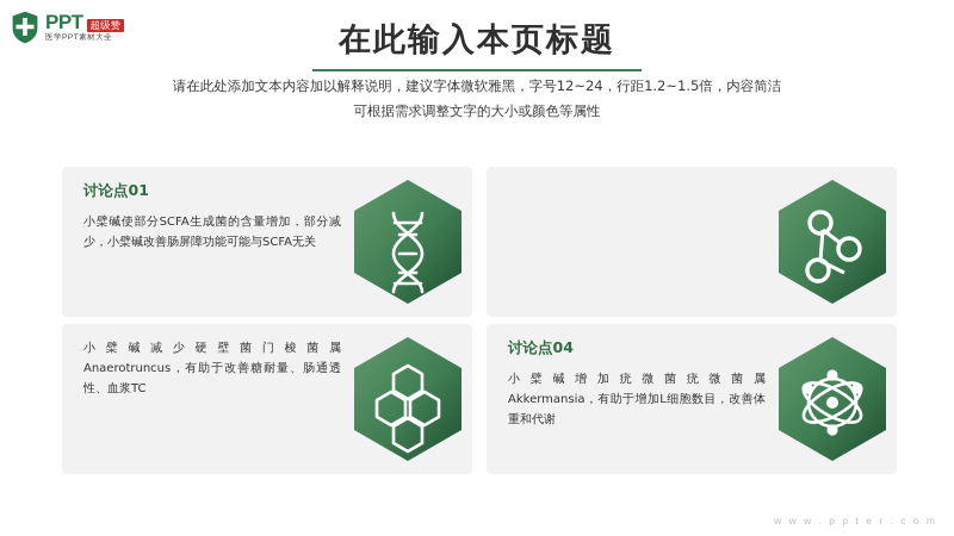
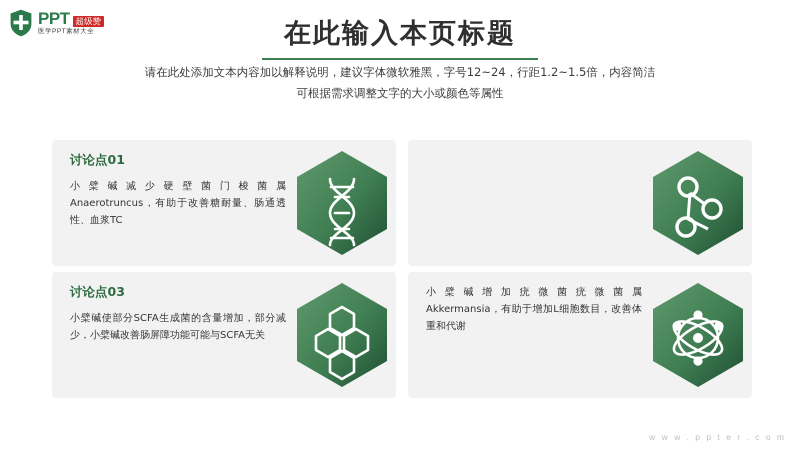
  PPT
  超级赞
  在此输入本页标题
  请在此处添加文本内容加以解释说明，建议字体微软雅黑，字号12~24，行距1.2~1.5倍，内容简洁
  可根据需求调整文字的大小或颜色等属性
  讨论点01
- 小檗碱使部分SCFA生成菌的含量增加，部分减少，小檗碱改善肠屏障功能可能与SCFA无关
+ 小 檗 碱 减 少 硬 壁 菌 门 梭 菌 属 Anaerotruncus，有助于改善糖耐量、肠通透性、血浆TC
+ 讨论点03
- 小 檗 碱 减 少 硬 壁 菌 门 梭 菌 属 Anaerotruncus，有助于改善糖耐量、肠通透性、血浆TC
+ 小檗碱使部分SCFA生成菌的含量增加，部分减少，小檗碱改善肠屏障功能可能与SCFA无关
- 讨论点04
  小 檗 碱 增 加 疣 微 菌 疣 微 菌 属 Akkermansia，有助于增加L细胞数目，改善体重和代谢
  w w w . p p t e r . c o m
